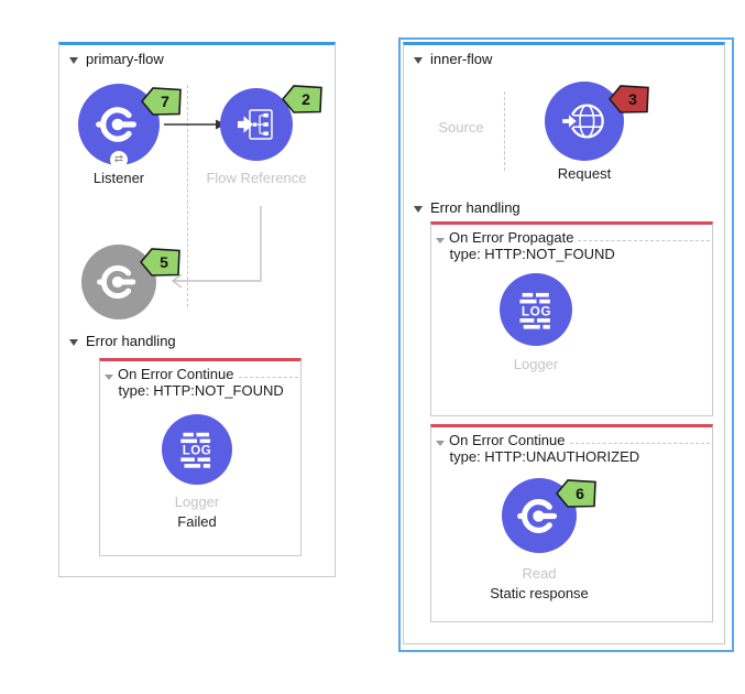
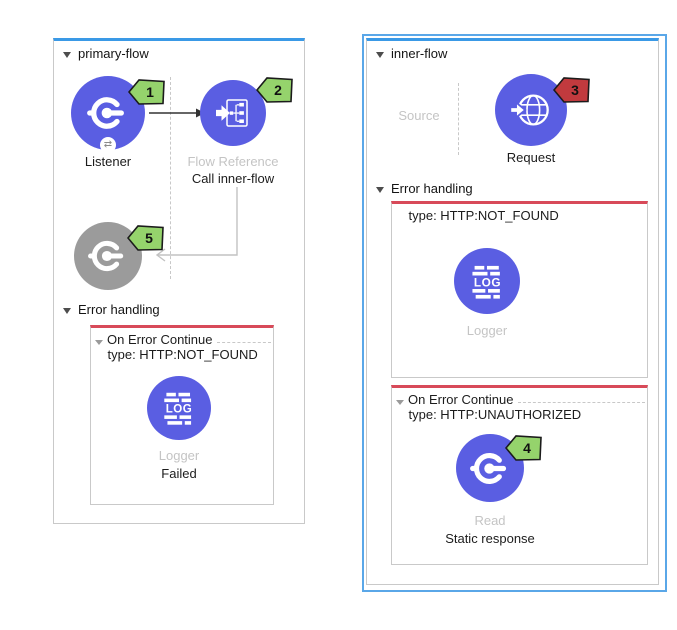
  primary-flow
  ⇄
- 7
+ 1
  Listener
  2
  Flow Reference
+ Call inner-flow
  5
  Error handling
  On Error Continue
  type: HTTP:NOT_FOUND
  LOG
  Logger
  Failed
  inner-flow
  Source
  3
  Request
  Error handling
- On Error Propagate
  type: HTTP:NOT_FOUND
  LOG
  Logger
  On Error Continue
  type: HTTP:UNAUTHORIZED
- 6
+ 4
  Read
  Static response
